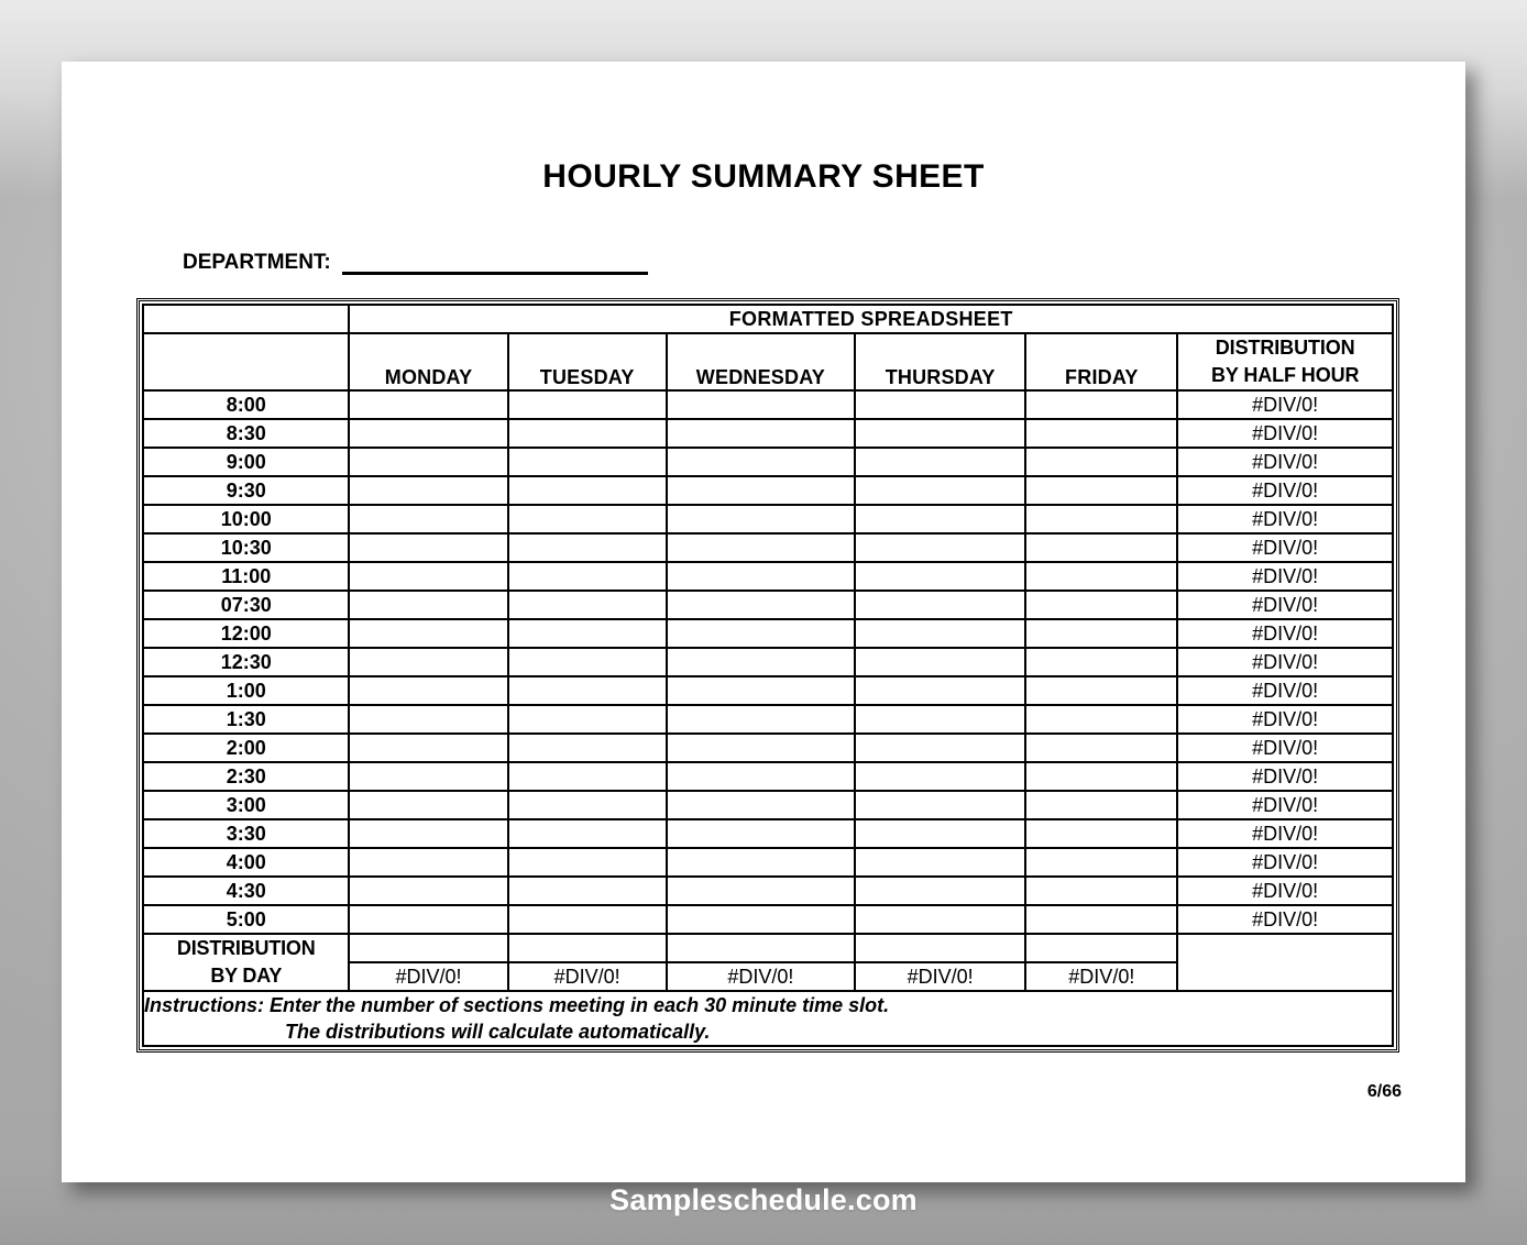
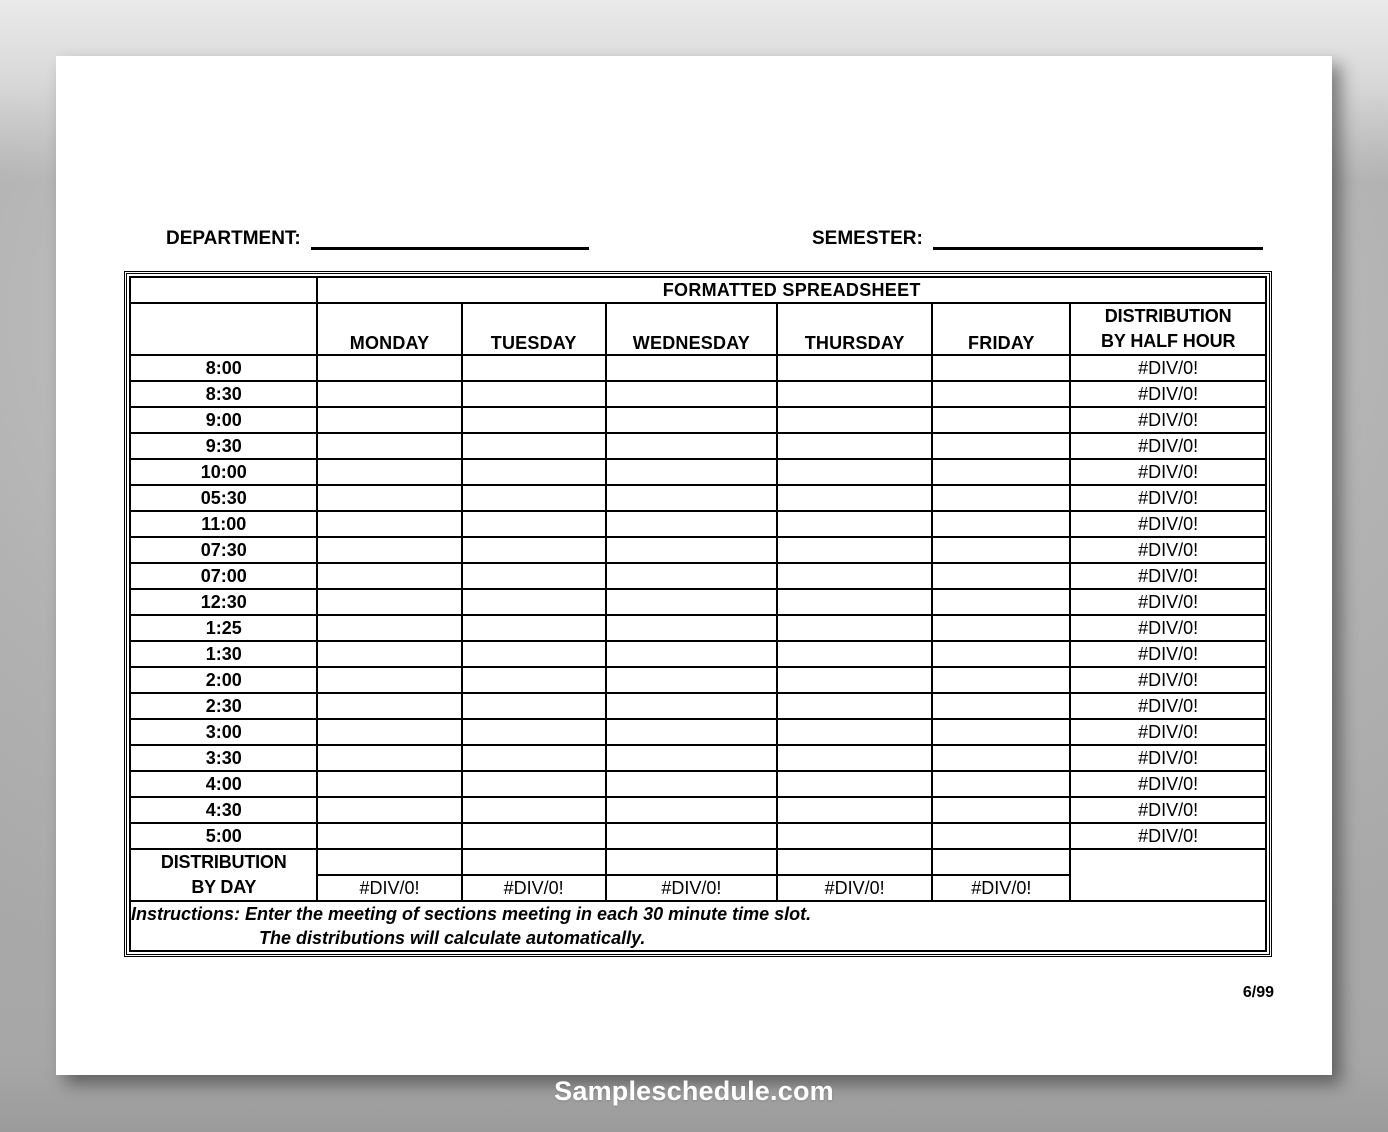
- HOURLY SUMMARY SHEET
  DEPARTMENT:
+ SEMESTER:
  	FORMATTED SPREADSHEET
  	MONDAY	TUESDAY	WEDNESDAY	THURSDAY	FRIDAY	DISTRIBUTIONBY HALF HOUR
  8:00						#DIV/0!
  8:30						#DIV/0!
  9:00						#DIV/0!
  9:30						#DIV/0!
  10:00						#DIV/0!
- 10:30						#DIV/0!
+ 05:30						#DIV/0!
  11:00						#DIV/0!
  07:30						#DIV/0!
- 12:00						#DIV/0!
+ 07:00						#DIV/0!
  12:30						#DIV/0!
- 1:00						#DIV/0!
+ 1:25						#DIV/0!
  1:30						#DIV/0!
  2:00						#DIV/0!
  2:30						#DIV/0!
  3:00						#DIV/0!
  3:30						#DIV/0!
  4:00						#DIV/0!
  4:30						#DIV/0!
  5:00						#DIV/0!
  DISTRIBUTIONBY DAY
  #DIV/0!	#DIV/0!	#DIV/0!	#DIV/0!	#DIV/0!
- Instructions: Enter the number of sections meeting in each 30 minute time slot.The distributions will calculate automatically.
+ Instructions: Enter the meeting of sections meeting in each 30 minute time slot.The distributions will calculate automatically.
- 6/66
+ 6/99
  Sampleschedule.com
